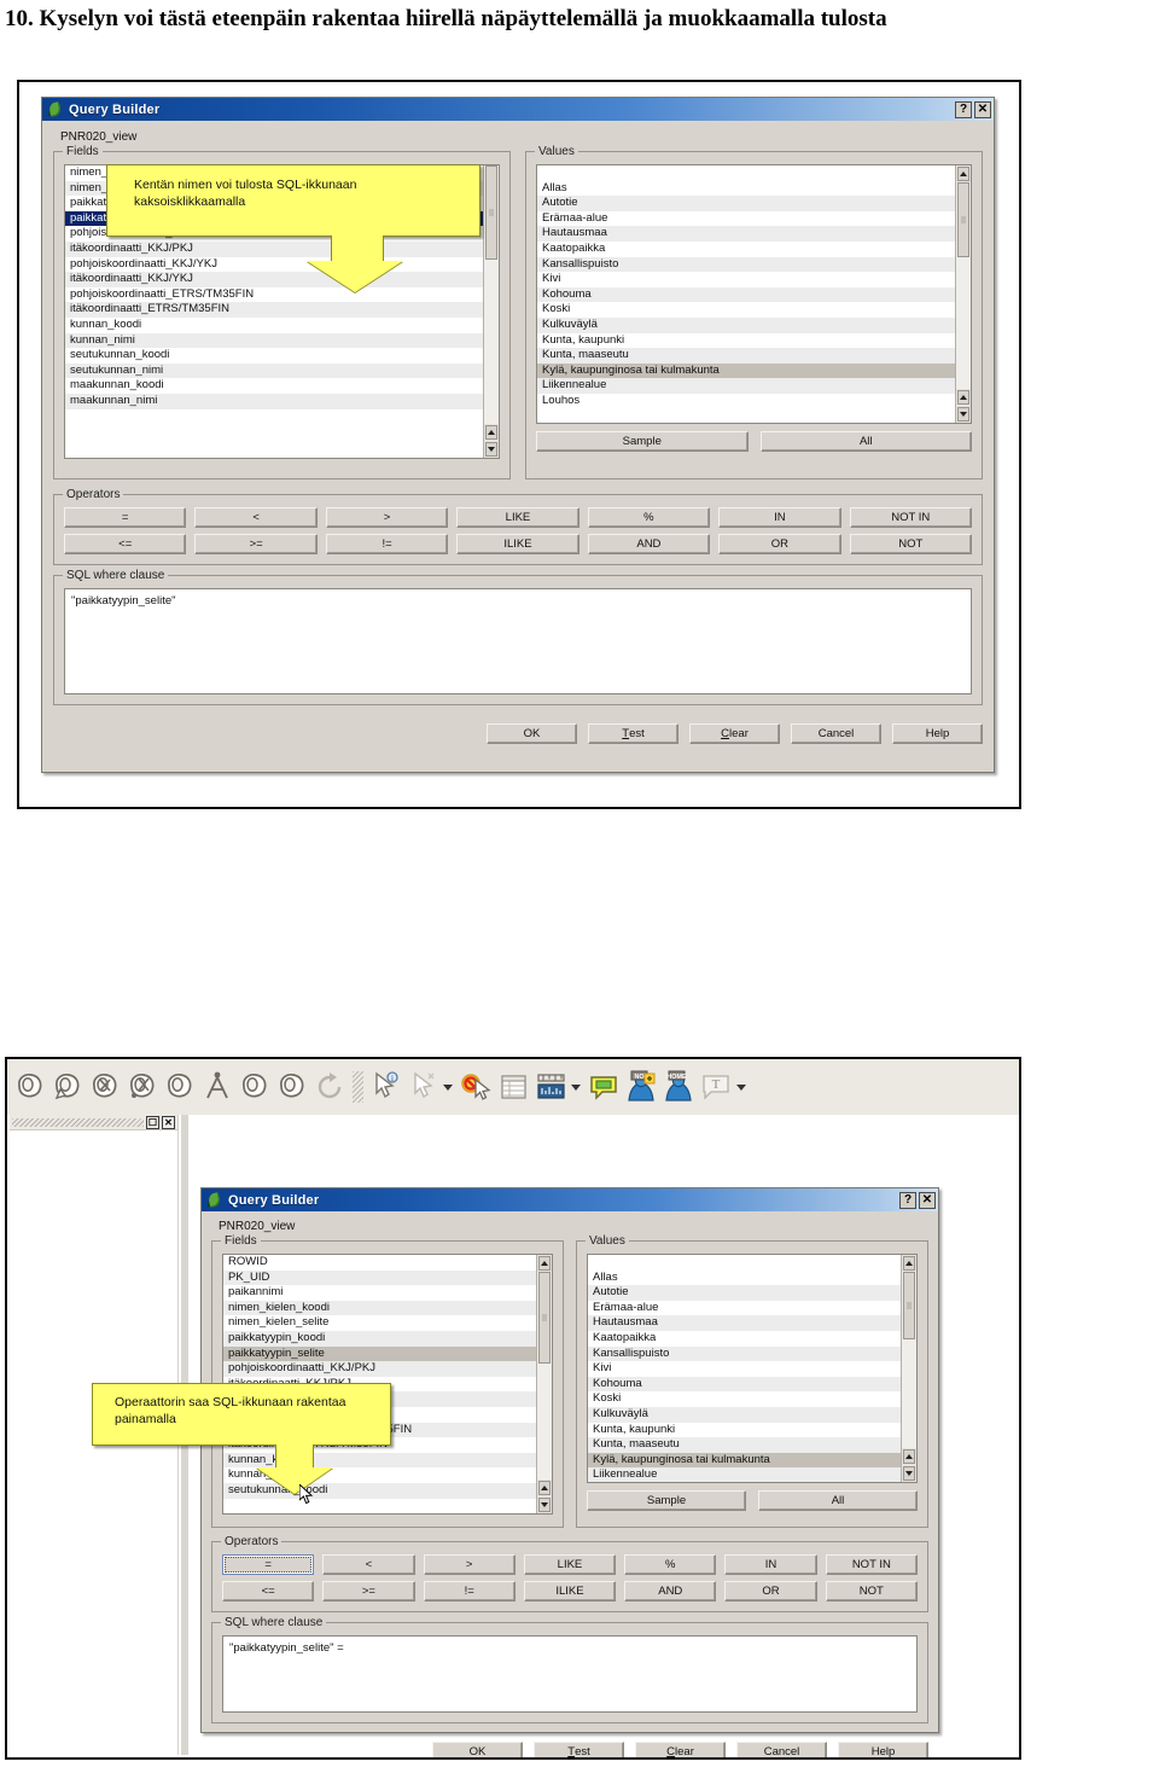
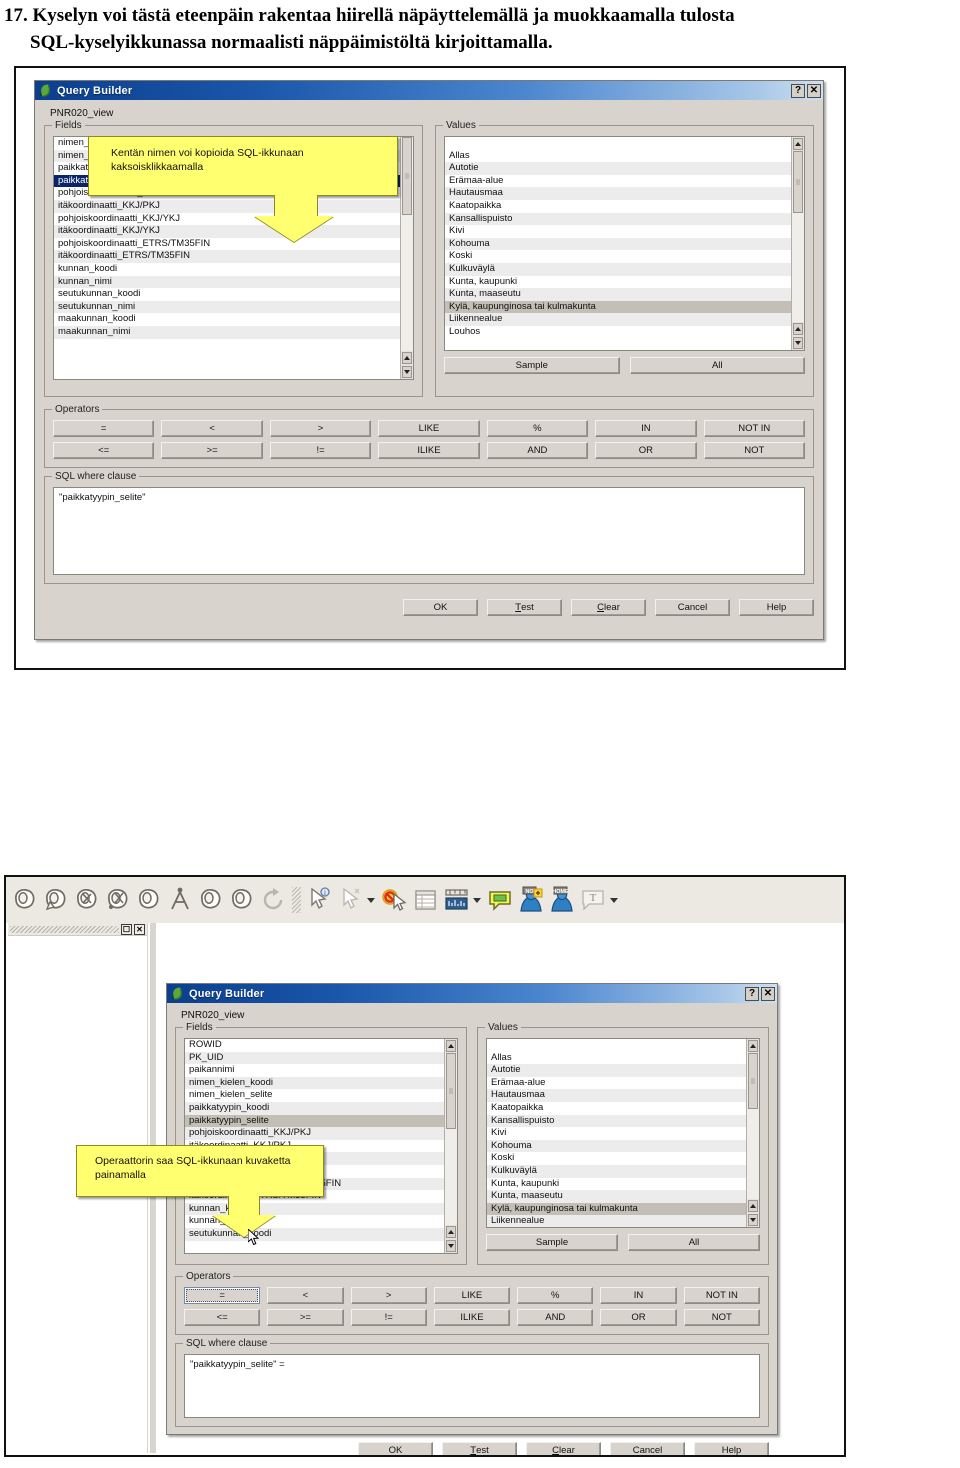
- 10. Kyselyn voi tästä eteenpäin rakentaa hiirellä näpäyttelemällä ja muokkaamalla tulosta
+ 17. Kyselyn voi tästä eteenpäin rakentaa hiirellä näpäyttelemällä ja muokkaamalla tulosta
+ SQL-kyselyikkunassa normaalisti näppäimistöltä kirjoittamalla.
  Query Builder
  ?
  ✕
  PNR020_view
  Fields
  itäkoordinaatti_KKJ/PKJ
  pohjoiskoordinaatti_KKJ/YKJ
  itäkoordinaatti_KKJ/YKJ
  pohjoiskoordinaatti_ETRS/TM35FIN
  itäkoordinaatti_ETRS/TM35FIN
  kunnan_koodi
  kunnan_nimi
  seutukunnan_koodi
  seutukunnan_nimi
  maakunnan_koodi
  maakunnan_nimi
  Values
  Allas
  Autotie
  Erämaa-alue
  Hautausmaa
  Kaatopaikka
  Kansallispuisto
  Kivi
  Kohouma
  Koski
  Kulkuväylä
  Kunta, kaupunki
  Kunta, maaseutu
  Kylä, kaupunginosa tai kulmakunta
  Liikennealue
  Louhos
  Sample
  All
  Operators
  =
  <
  >
  LIKE
  %
  IN
  NOT IN
  <=
  >=
  !=
  ILIKE
  AND
  OR
  NOT
  SQL where clause
  "paikkatyypin_selite"
  OK
  T
  est
  C
  lear
  Cancel
  Help
- Kentän nimen voi tulosta SQL-ikkunaan kaksoisklikkaamalla
+ Kentän nimen voi kopioida SQL-ikkunaan kaksoisklikkaamalla
  i
  T
  ☐
  ✕
  Query Builder
  ?
  ✕
  PNR020_view
  Fields
  ROWID
  PK_UID
  paikannimi
  nimen_kielen_koodi
  nimen_kielen_selite
  paikkatyypin_koodi
  paikkatyypin_selite
  pohjoiskoordinaatti_KKJ/PKJ
  kunnan_nimi
  seutukunnan_oodi
  Values
  Allas
  Autotie
  Erämaa-alue
  Hautausmaa
  Kaatopaikka
  Kansallispuisto
  Kivi
  Kohouma
  Koski
  Kulkuväylä
  Kunta, kaupunki
  Kunta, maaseutu
  Kylä, kaupunginosa tai kulmakunta
  Liikennealue
  Sample
  All
  Operators
  =
  <
  >
  LIKE
  %
  IN
  NOT IN
  <=
  >=
  !=
  ILIKE
  AND
  OR
  NOT
  SQL where clause
  "paikkatyypin_selite" =
  OK
  T
  est
  C
  lear
  Cancel
  Help
- Operaattorin saa SQL-ikkunaan rakentaa painamalla
+ Operaattorin saa SQL-ikkunaan kuvaketta painamalla
